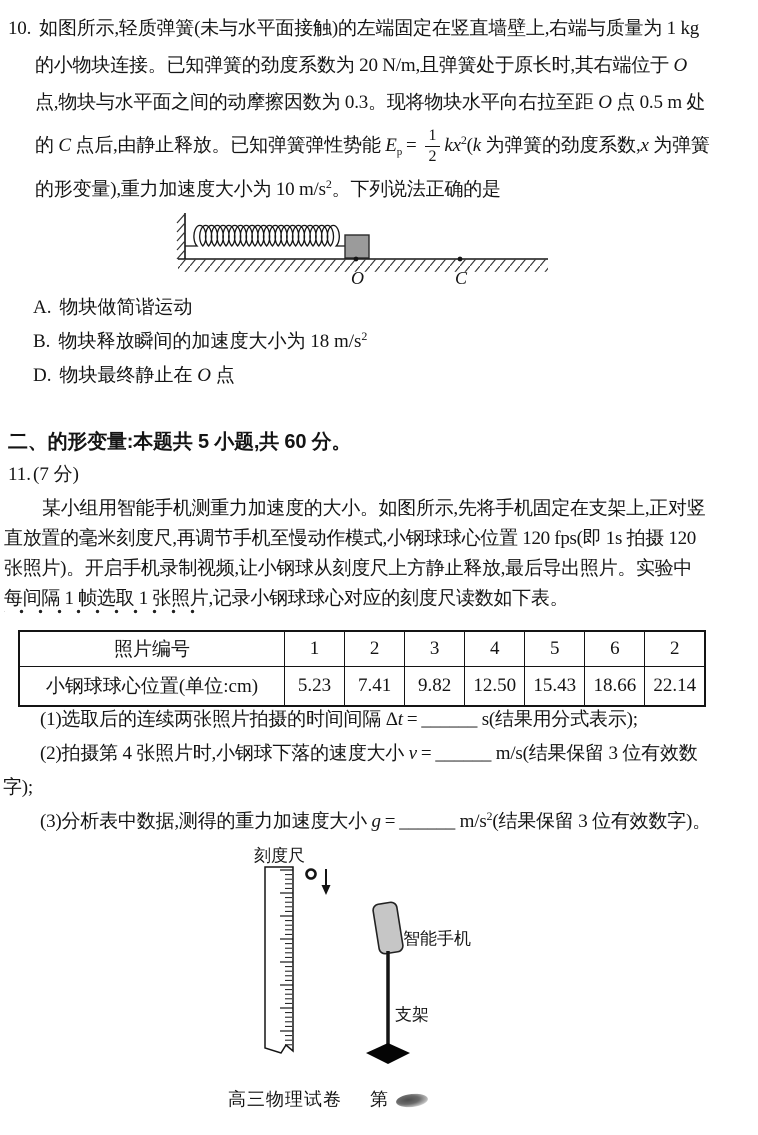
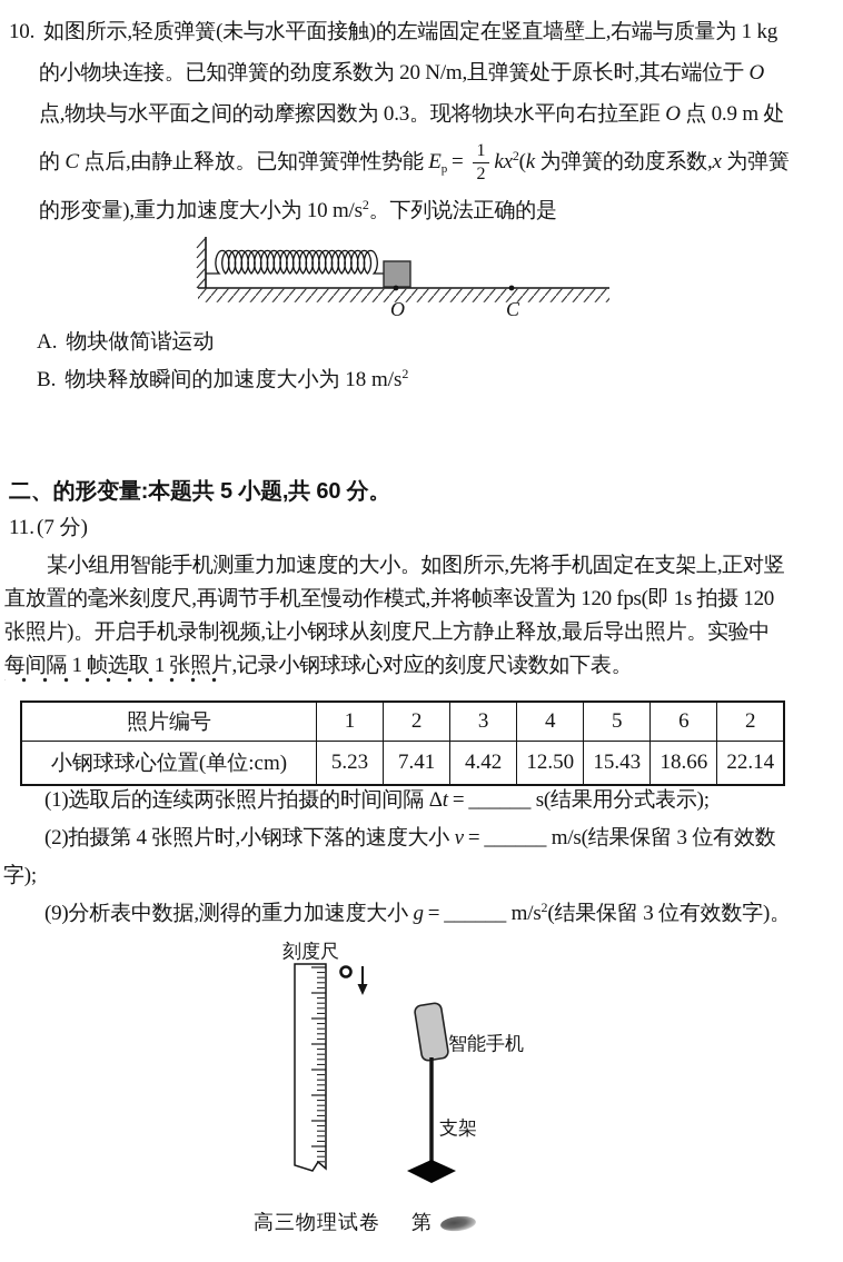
  10. 如图所示,轻质弹簧(未与水平面接触)的左端固定在竖直墙壁上,右端与质量为 1 kg
  的小物块连接。已知弹簧的劲度系数为 20 N/m,且弹簧处于原长时,其右端位于 O
- 点,物块与水平面之间的动摩擦因数为 0.3。现将物块水平向右拉至距 O 点 0.5 m 处
+ 点,物块与水平面之间的动摩擦因数为 0.3。现将物块水平向右拉至距 O 点 0.9 m 处
  的 C 点后,由静止释放。已知弹簧弹性势能 Ep=
  1
  2
  kx2(k 为弹簧的劲度系数,x 为弹簧
  的形变量),重力加速度大小为 10 m/s2。下列说法正确的是
  O
  C
  A. 物块做简谐运动
  B. 物块释放瞬间的加速度大小为 18 m/s2
- D. 物块最终静止在 O 点
  二、的形变量:本题共 5 小题,共 60 分。
  11.(7 分)
  某小组用智能手机测重力加速度的大小。如图所示,先将手机固定在支架上,正对竖
- 直放置的毫米刻度尺,再调节手机至慢动作模式,小钢球球心位置 120 fps(即 1s 拍摄 120
+ 直放置的毫米刻度尺,再调节手机至慢动作模式,并将帧率设置为 120 fps(即 1s 拍摄 120
  张照片)。开启手机录制视频,让小钢球从刻度尺上方静止释放,最后导出照片。实验中
  每间隔 1 帧选取 1 张照片,记录小钢球球心对应的刻度尺读数如下表。
  照片编号	1	2	3	4	5	6	2
- 小钢球球心位置(单位:cm)	5.23	7.41	9.82	12.50	15.43	18.66	22.14
+ 小钢球球心位置(单位:cm)	5.23	7.41	4.42	12.50	15.43	18.66	22.14
  (1)选取后的连续两张照片拍摄的时间间隔 Δt = ______ s(结果用分式表示);
  (2)拍摄第 4 张照片时,小钢球下落的速度大小 v = ______ m/s(结果保留 3 位有效数
  字);
- (3)分析表中数据,测得的重力加速度大小 g = ______ m/s2(结果保留 3 位有效数字)。
+ (9)分析表中数据,测得的重力加速度大小 g = ______ m/s2(结果保留 3 位有效数字)。
  刻度尺
  智能手机
  支架
  高三物理试卷
  第
